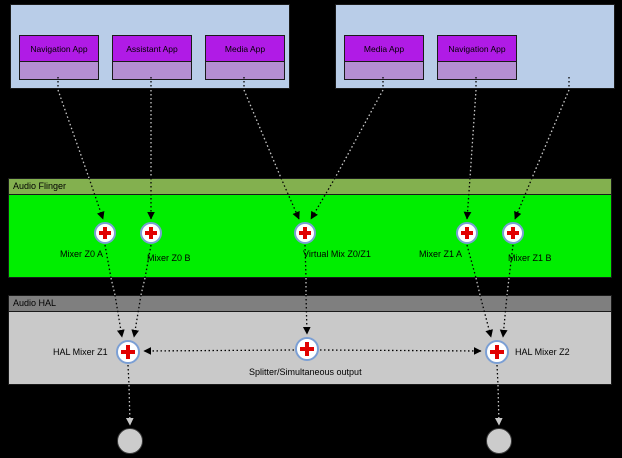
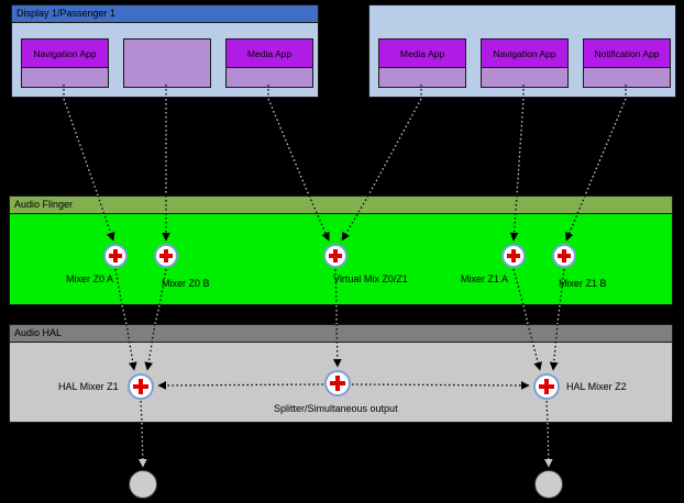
+ Display 1/Passenger 1
  Navigation App
- Assistant App
  Media App
  Media App
  Navigation App
+ Notification App
  Audio Flinger
  Audio HAL
  Mixer Z0 A
  Mixer Z0 B
  Virtual Mix Z0/Z1
  Mixer Z1 A
  Mixer Z1 B
  HAL Mixer Z1
  Splitter/Simultaneous output
  HAL Mixer Z2
